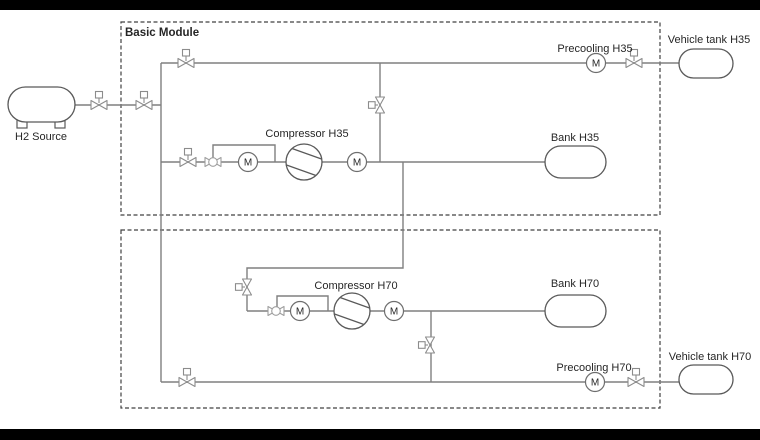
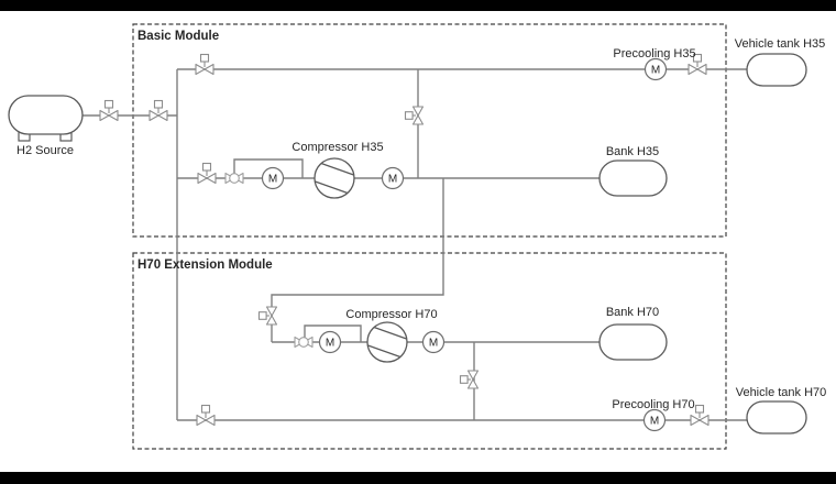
  M
  M
  M
  M
  M
  M
  Basic Module
+ H70 Extension Module
  H2 Source
  Compressor H35
  Compressor H70
  Precooling H35
  Precooling H70
  Bank H35
  Bank H70
  Vehicle tank H35
  Vehicle tank H70
